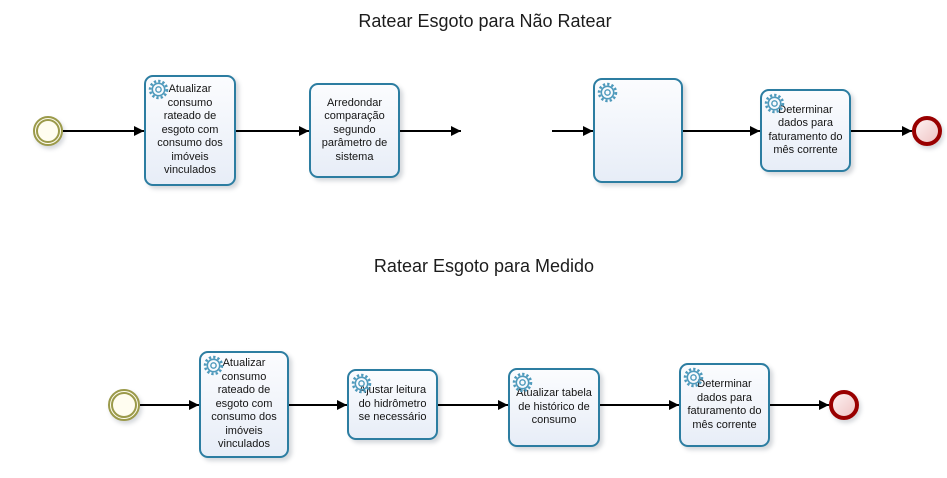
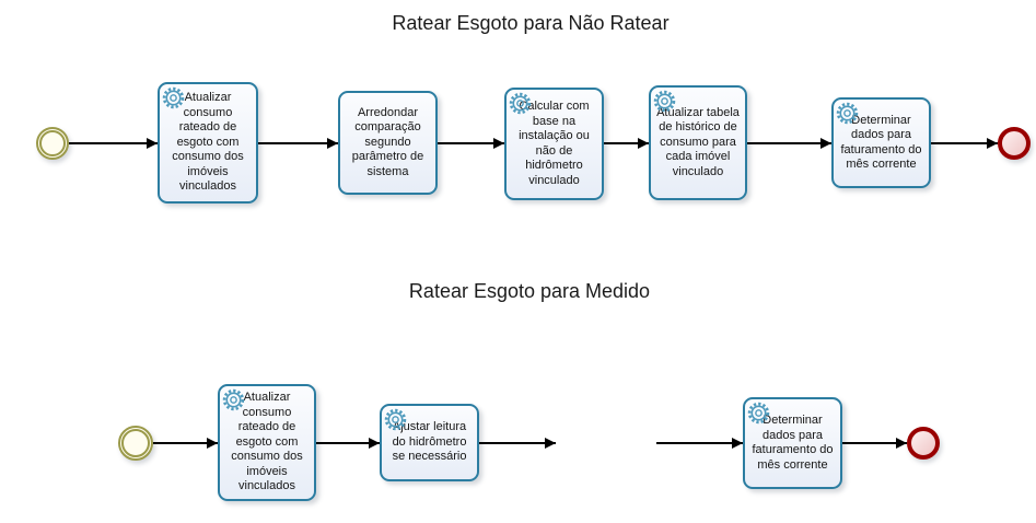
  Ratear Esgoto para Não Ratear
  Atualizar consumo rateado de esgoto com consumo dos imóveis vinculados
  Arredondar comparação segundo parâmetro de sistema
+ Calcular com base na instalação ou não de hidrômetro vinculado
+ Atualizar tabela de histórico de consumo para cada imóvel vinculado
  Determinar dados para faturamento do mês corrente
  Ratear Esgoto para Medido
  Atualizar consumo rateado de esgoto com consumo dos imóveis vinculados
  justar leitura do hidrômetro se necessário
- Atualizar tabela de histórico de consumo
  Determinar dados para faturamento do mês corrente
